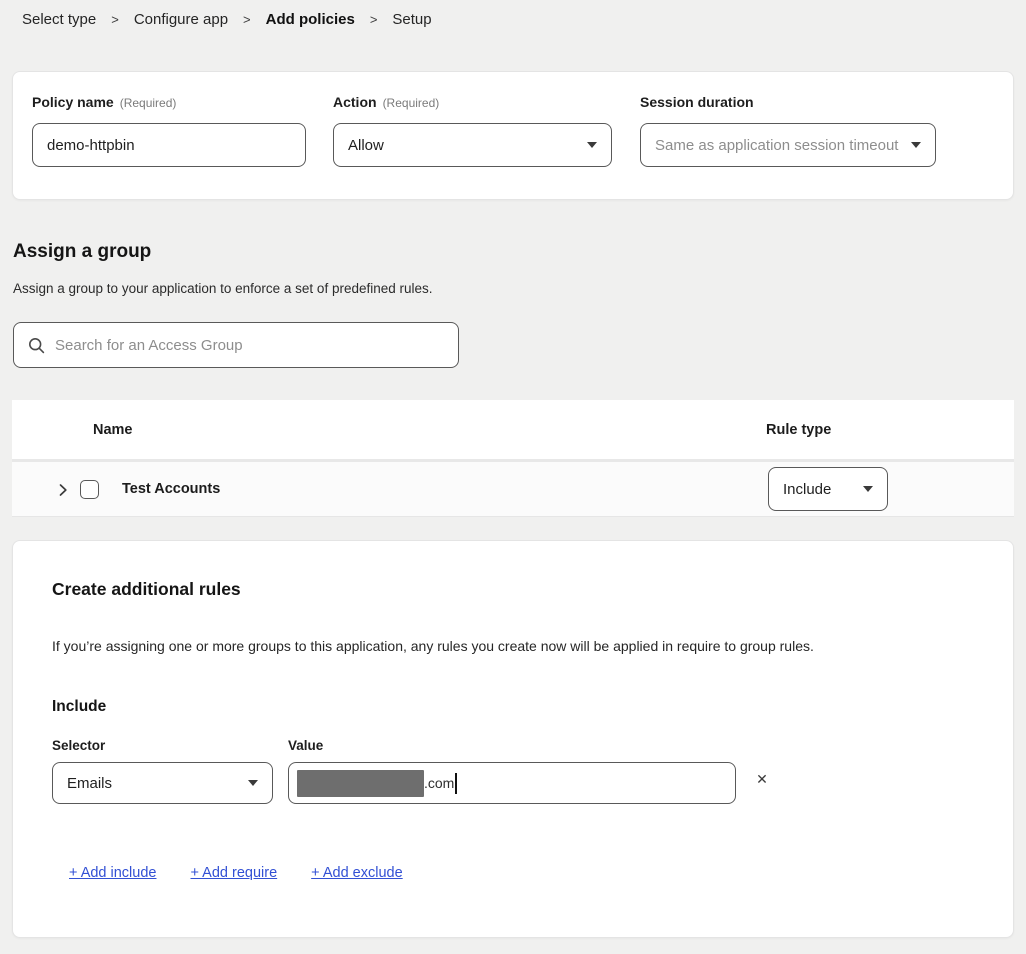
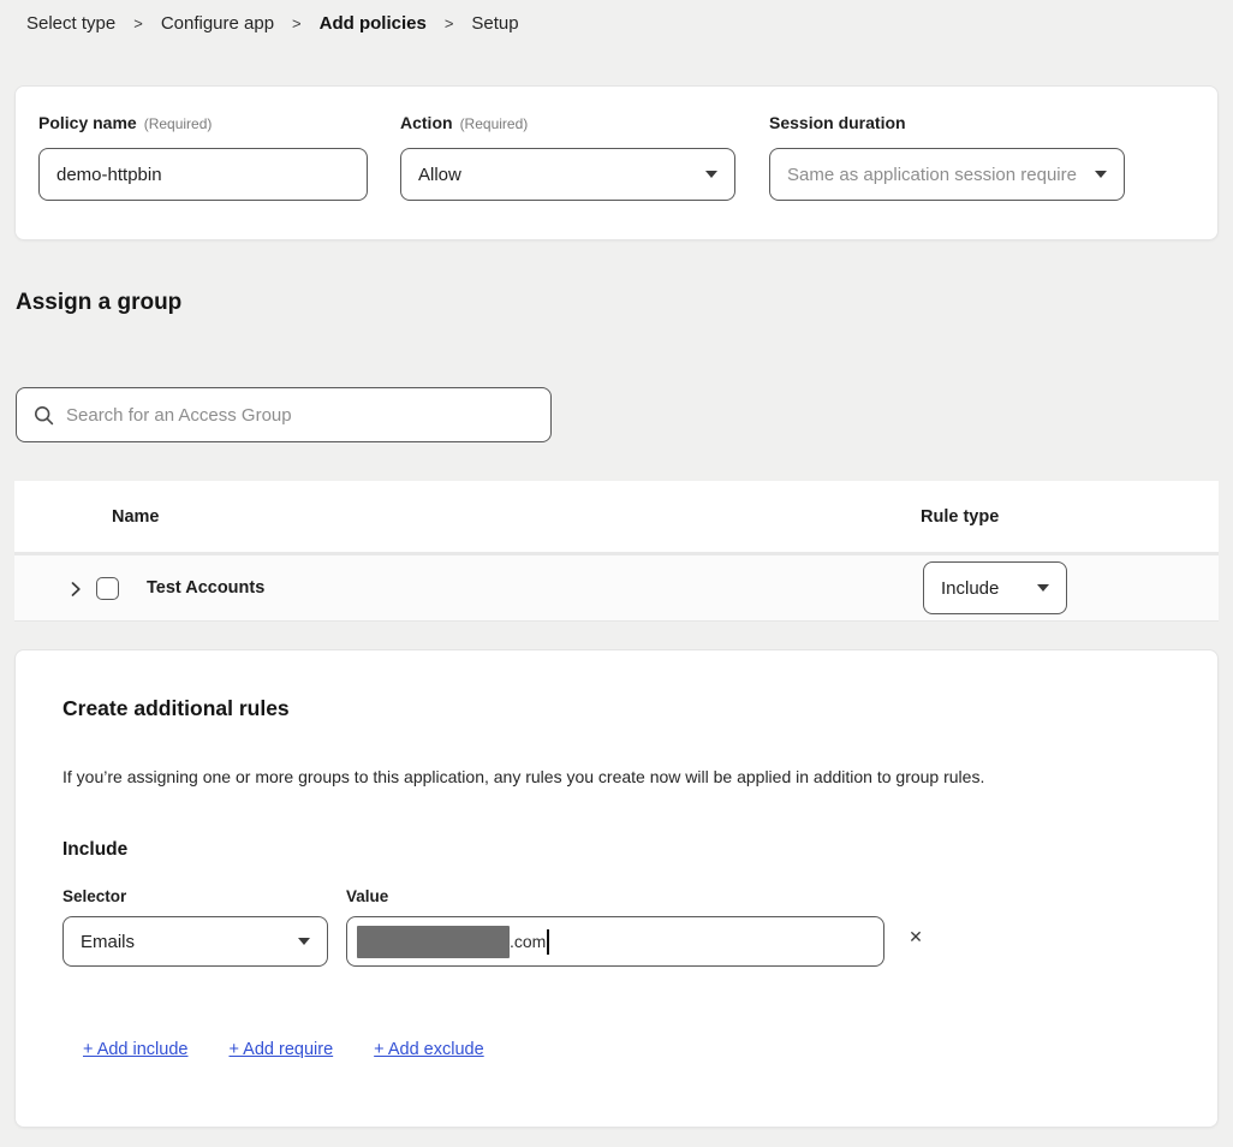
  Select type
  >
  Configure app
  >
  Add policies
  >
  Setup
  Policy name (Required)
  demo-httpbin
  Action (Required)
  Allow
  Session duration
- Same as application session timeout
+ Same as application session require
  Assign a group
- Assign a group to your application to enforce a set of predefined rules.
  Search for an Access Group
  Name
  Rule type
  Test Accounts
  Include
  Create additional rules
- If you’re assigning one or more groups to this application, any rules you create now will be applied in require to group rules.
+ If you’re assigning one or more groups to this application, any rules you create now will be applied in addition to group rules.
  Include
  Selector
  Value
  Emails
  .com
  ✕
  + Add include
  + Add require
  + Add exclude
